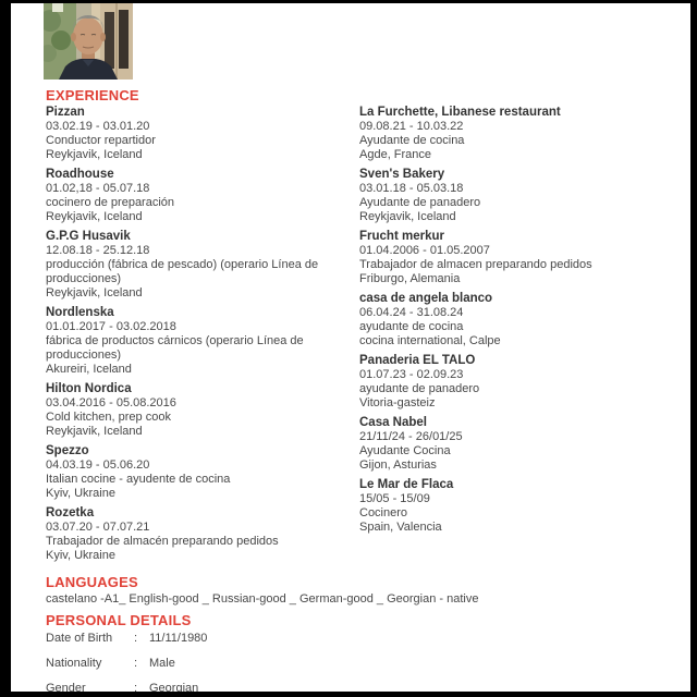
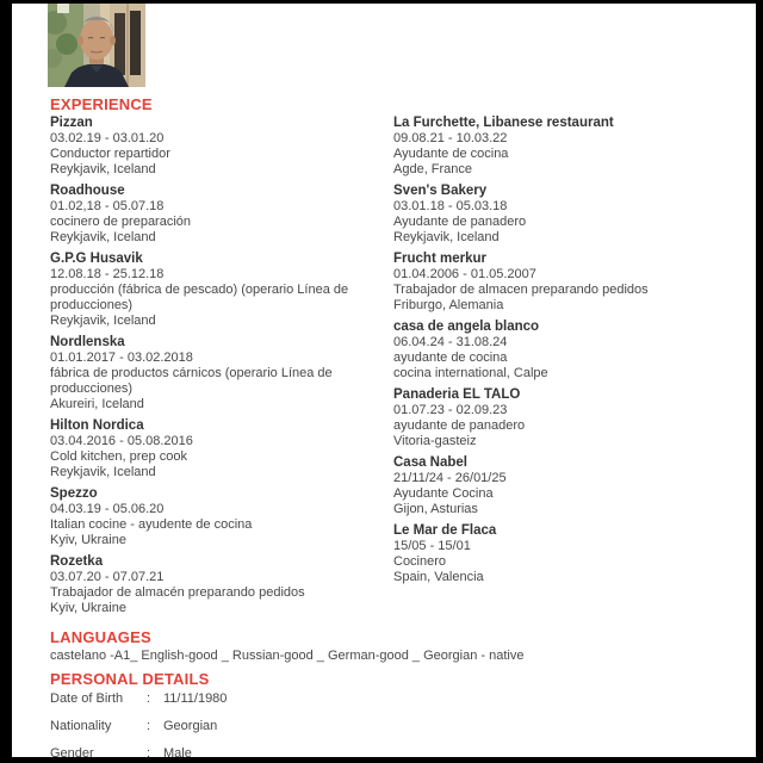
  EXPERIENCE
  Pizzan
  03.02.19 - 03.01.20
  Conductor repartidor
  Reykjavik, Iceland
  Roadhouse
  01.02,18 - 05.07.18
  cocinero de preparación
  Reykjavik, Iceland
  G.P.G Husavik
  12.08.18 - 25.12.18
  producción (fábrica de pescado) (operario Línea de producciones)
  Reykjavik, Iceland
  Nordlenska
  01.01.2017 - 03.02.2018
  fábrica de productos cárnicos (operario Línea de producciones)
  Akureiri, Iceland
  Hilton Nordica
  03.04.2016 - 05.08.2016
  Cold kitchen, prep cook
  Reykjavik, Iceland
  Spezzo
  04.03.19 - 05.06.20
  Italian cocine - ayudente de cocina
  Kyiv, Ukraine
  Rozetka
  03.07.20 - 07.07.21
  Trabajador de almacén preparando pedidos
  Kyiv, Ukraine
  La Furchette, Libanese restaurant
  09.08.21 - 10.03.22
  Ayudante de cocina
  Agde, France
  Sven's Bakery
  03.01.18 - 05.03.18
  Ayudante de panadero
  Reykjavik, Iceland
  Frucht merkur
  01.04.2006 - 01.05.2007
  Trabajador de almacen preparando pedidos
  Friburgo, Alemania
  casa de angela blanco
  06.04.24 - 31.08.24
  ayudante de cocina
  cocina international, Calpe
  Panaderia EL TALO
  01.07.23 - 02.09.23
  ayudante de panadero
  Vitoria-gasteiz
  Casa Nabel
  21/11/24 - 26/01/25
  Ayudante Cocina
  Gijon, Asturias
  Le Mar de Flaca
- 15/05 - 15/09
+ 15/05 - 15/01
  Cocinero
  Spain, Valencia
  LANGUAGES
  castelano -A1_ English-good _ Russian-good _ German-good _ Georgian - native
  PERSONAL DETAILS
  Date of Birth
  :
  11/11/1980
  Nationality
  :
- Male
+ Georgian
  Gender
  :
- Georgian
+ Male
